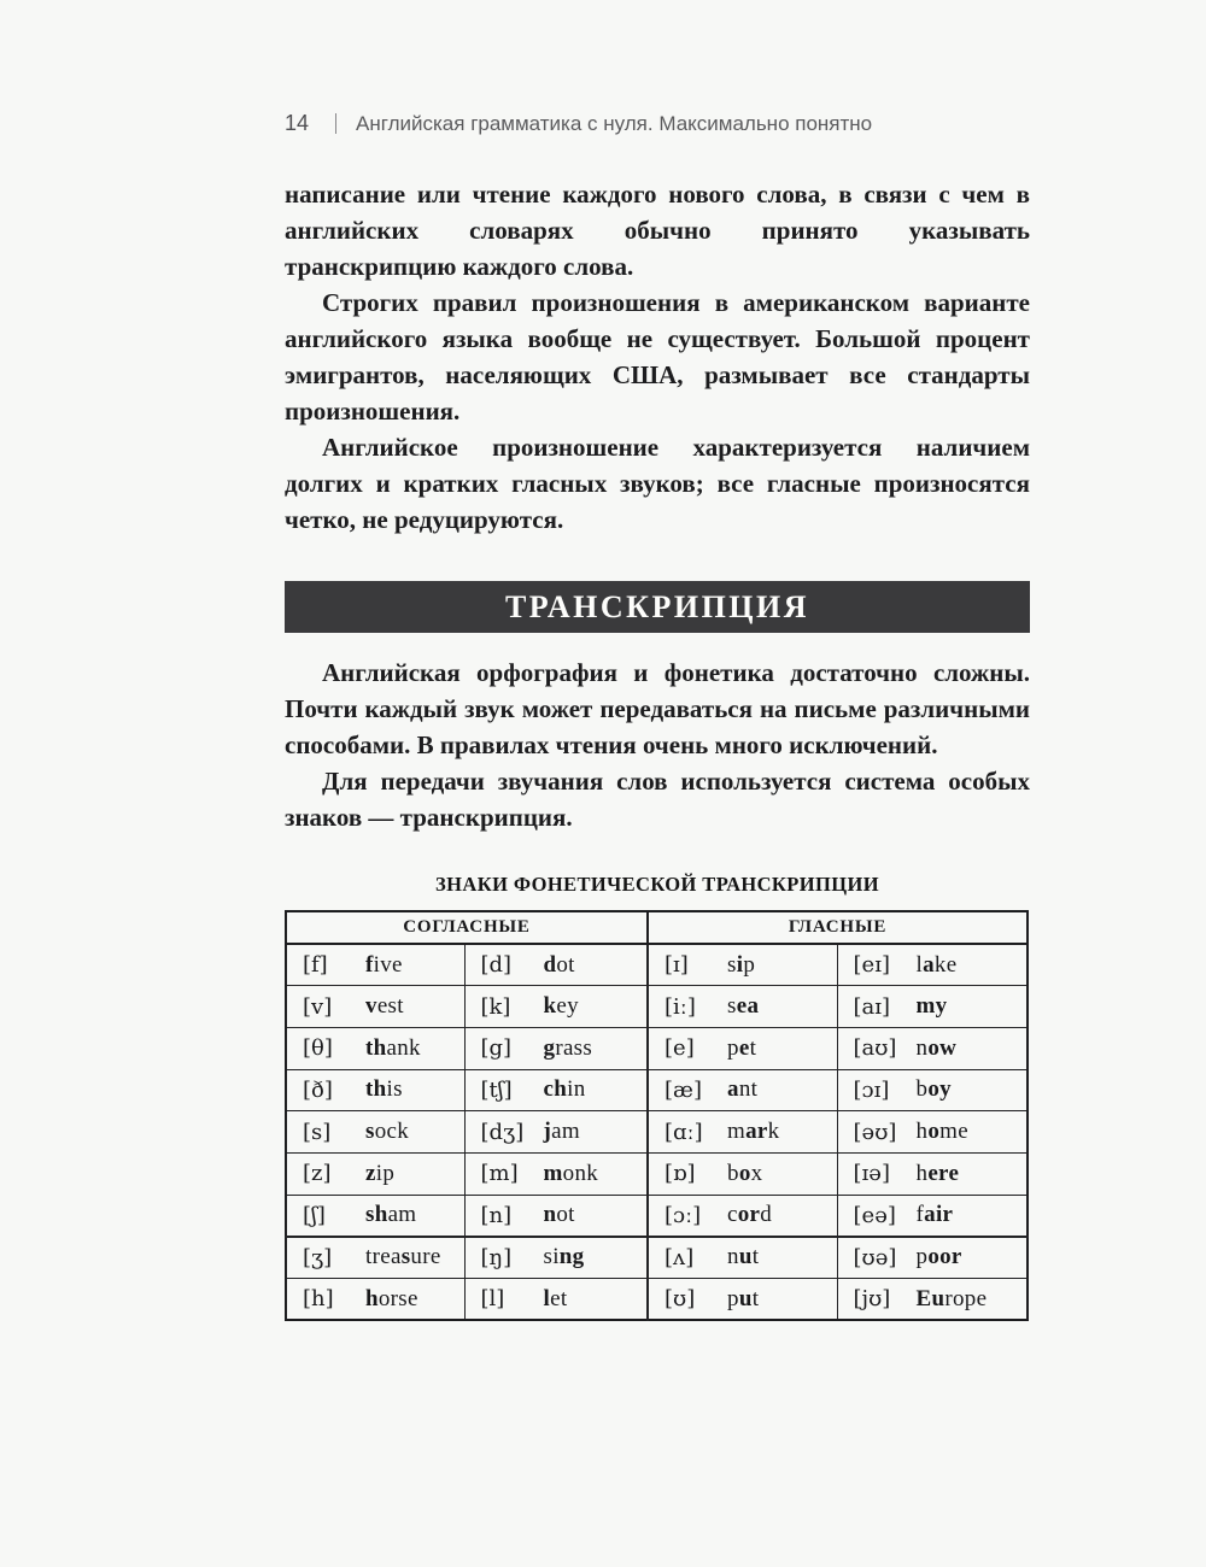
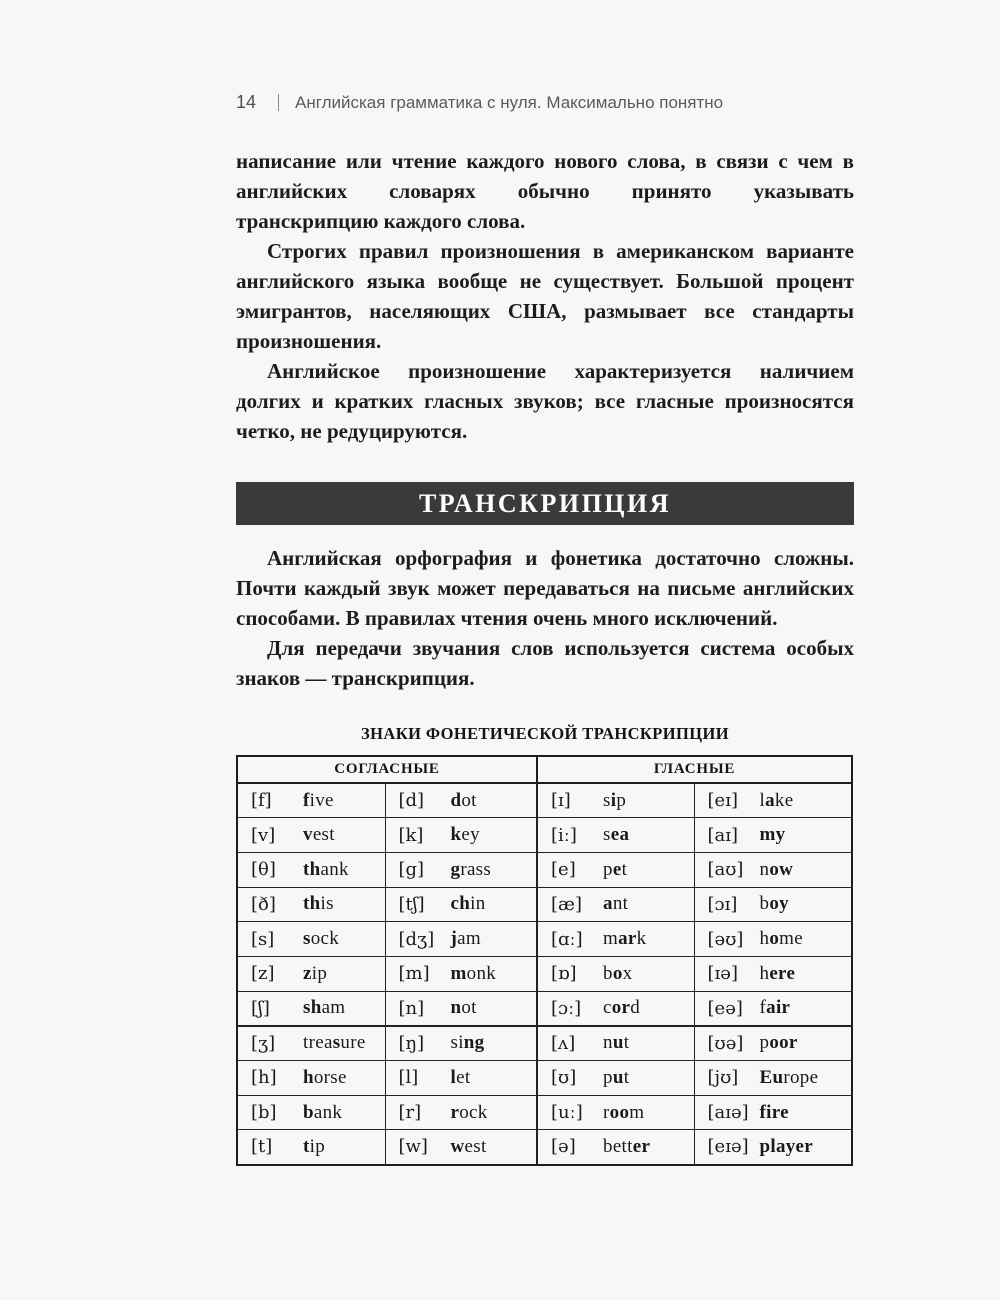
  14
  Английская грамматика с нуля. Максимально понятно
  написание или чтение каждого нового слова, в связи с чем в английских словарях обычно принято указывать транскрипцию каждого слова.
  Строгих правил произношения в американском варианте английского языка вообще не существует. Большой процент эмигрантов, населяющих США, размывает все стандарты произношения.
  Английское произношение характеризуется наличием долгих и кратких гласных звуков; все гласные произносятся четко, не редуцируются.
  ТРАНСКРИПЦИЯ
- Английская орфография и фонетика достаточно сложны. Почти каждый звук может передаваться на письме различными способами. В правилах чтения очень много исключений.
+ Английская орфография и фонетика достаточно сложны. Почти каждый звук может передаваться на письме английских способами. В правилах чтения очень много исключений.
  Для передачи звучания слов используется система особых знаков — транскрипция.
  ЗНАКИ ФОНЕТИЧЕСКОЙ ТРАНСКРИПЦИИ
  СОГЛАСНЫЕ	ГЛАСНЫЕ
  [f] five	[d] dot	[ɪ] sip	[eɪ] lake
  [v] vest	[k] key	[iː] sea	[aɪ] my
  [θ] thank	[g] grass	[e] pet	[aʊ] now
  [ð] this	[tʃ] chin	[æ] ant	[ɔɪ] boy
  [s] sock	[dʒ] jam	[ɑː] mark	[əʊ] home
  [z] zip	[m] monk	[ɒ] box	[ɪə] here
  [ʃ] sham	[n] not	[ɔː] cord	[eə] fair
  [ʒ] treasure	[ŋ] sing	[ʌ] nut	[ʊə] poor
  [h] horse	[l] let	[ʊ] put	[jʊ] Europe
+ [b] bank	[r] rock	[uː] room	[aɪə] fire
+ [t] tip	[w] west	[ə] better	[eɪə] player
